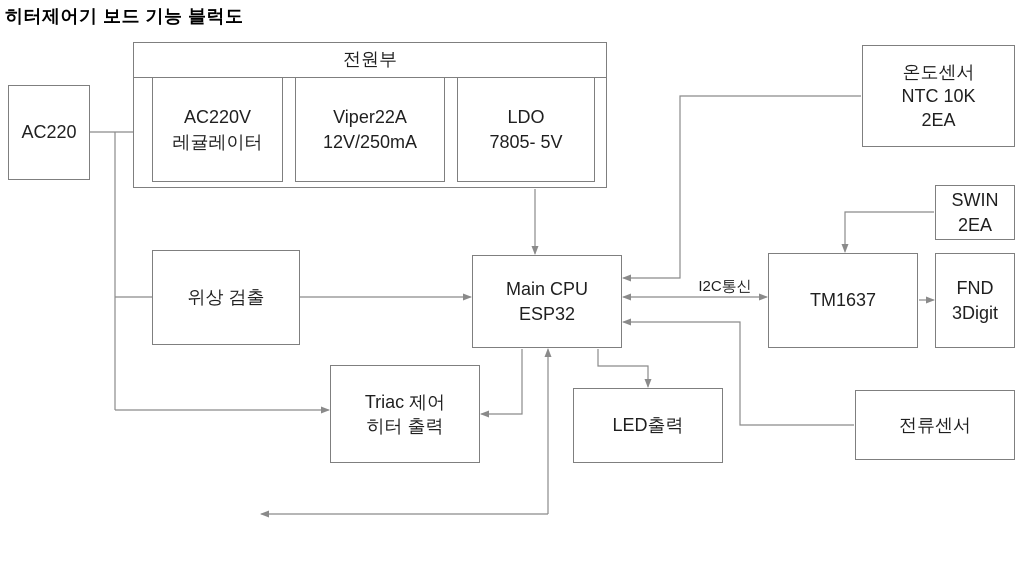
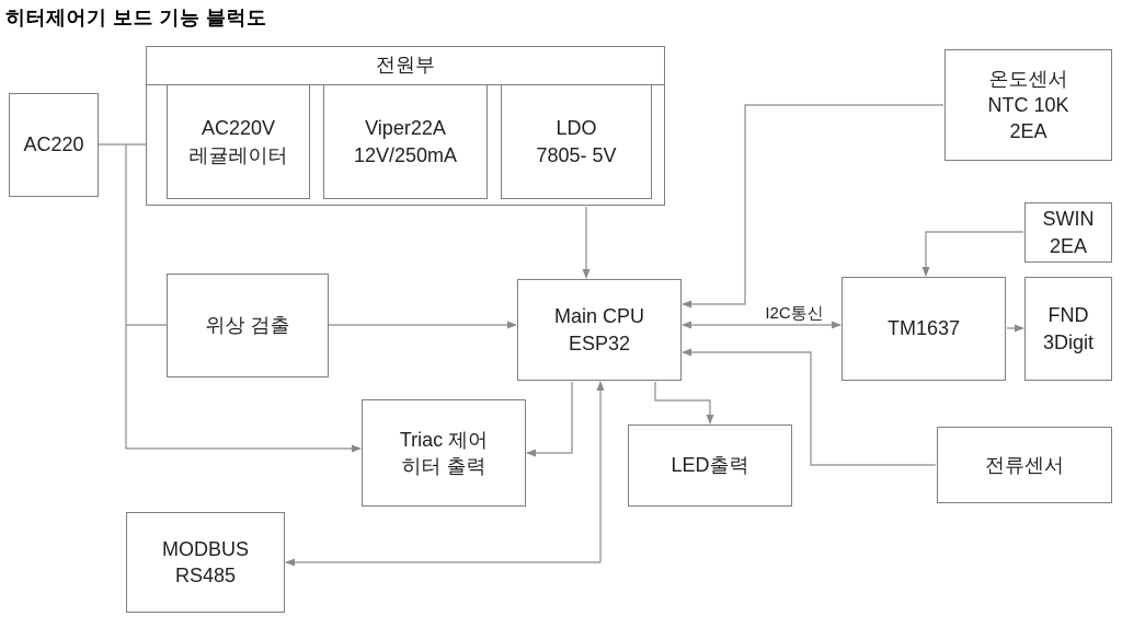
  히터제어기 보드 기능 블럭도
  AC220
  전원부
  AC220V
  레귤레이터
  Viper22A
  12V/250mA
  LDO
  7805- 5V
  온도센서
  NTC 10K
  2EA
  SWIN
  2EA
  위상 검출
  Main CPU
  ESP32
  I2C통신
  TM1637
  FND
  3Digit
  Triac 제어
  히터 출력
  LED출력
  전류센서
+ MODBUS
+ RS485
